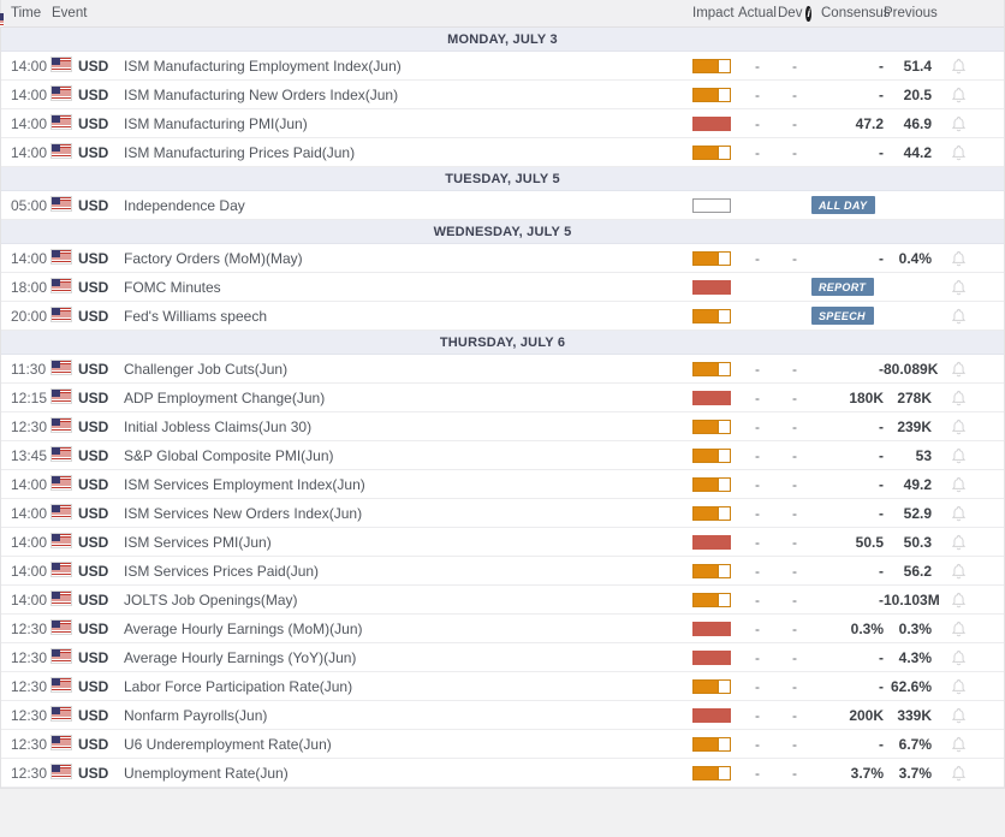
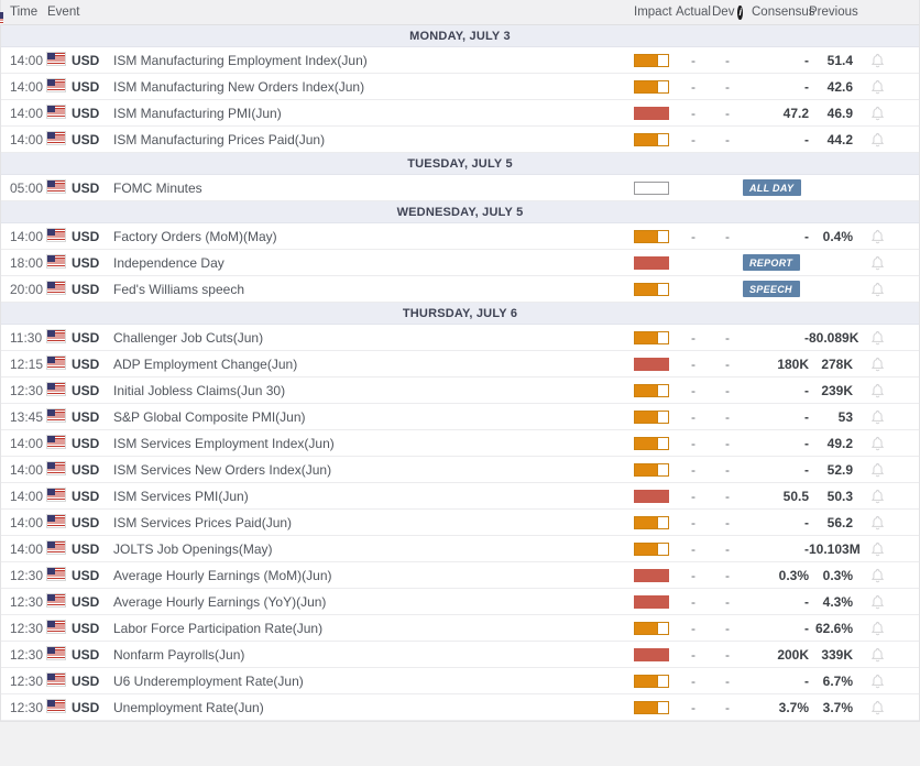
  Time
  Event
  Impact
  Actual
  Dev
  i
  Consensus
  Previous
  MONDAY, JULY 3
  14:00
  USD
  ISM Manufacturing Employment Index(Jun)
  -
  -
  -
  51.4
  14:00
  USD
  ISM Manufacturing New Orders Index(Jun)
  -
  -
  -
- 20.5
+ 42.6
  14:00
  USD
  ISM Manufacturing PMI(Jun)
  -
  -
  47.2
  46.9
  14:00
  USD
  ISM Manufacturing Prices Paid(Jun)
  -
  -
  -
  44.2
  TUESDAY, JULY 5
  05:00
  USD
- Independence Day
+ FOMC Minutes
  ALL DAY
  WEDNESDAY, JULY 5
  14:00
  USD
  Factory Orders (MoM)(May)
  -
  -
  -
  0.4%
  18:00
  USD
- FOMC Minutes
+ Independence Day
  REPORT
  20:00
  USD
  Fed's Williams speech
  SPEECH
  THURSDAY, JULY 6
  11:30
  USD
  Challenger Job Cuts(Jun)
  -
  -
  -
  80.089
  12:15
  USD
  ADP Employment Change(Jun)
  -
  -
  180K
  278K
  12:30
  USD
  Initial Jobless Claims(Jun 30)
  -
  -
  -
  239K
  13:45
  USD
  S&P Global Composite PMI(Jun)
  -
  -
  -
  53
  14:00
  USD
  ISM Services Employment Index(Jun)
  -
  -
  -
  49.2
  14:00
  USD
  ISM Services New Orders Index(Jun)
  -
  -
  -
  52.9
  14:00
  USD
  ISM Services PMI(Jun)
  -
  -
  50.5
  50.3
  14:00
  USD
  ISM Services Prices Paid(Jun)
  -
  -
  -
  56.2
  14:00
  USD
  JOLTS Job Openings(May)
  -
  -
  -
  10.103
  12:30
  USD
  Average Hourly Earnings (MoM)(Jun)
  -
  -
  0.3%
  0.3%
  12:30
  USD
  Average Hourly Earnings (YoY)(Jun)
  -
  -
  -
  4.3%
  12:30
  USD
  Labor Force Participation Rate(Jun)
  -
  -
  -
  62.6%
  12:30
  USD
  Nonfarm Payrolls(Jun)
  -
  -
  200K
  339K
  12:30
  USD
  U6 Underemployment Rate(Jun)
  -
  -
  -
  6.7%
  12:30
  USD
  Unemployment Rate(Jun)
  -
  -
  3.7%
  3.7%
